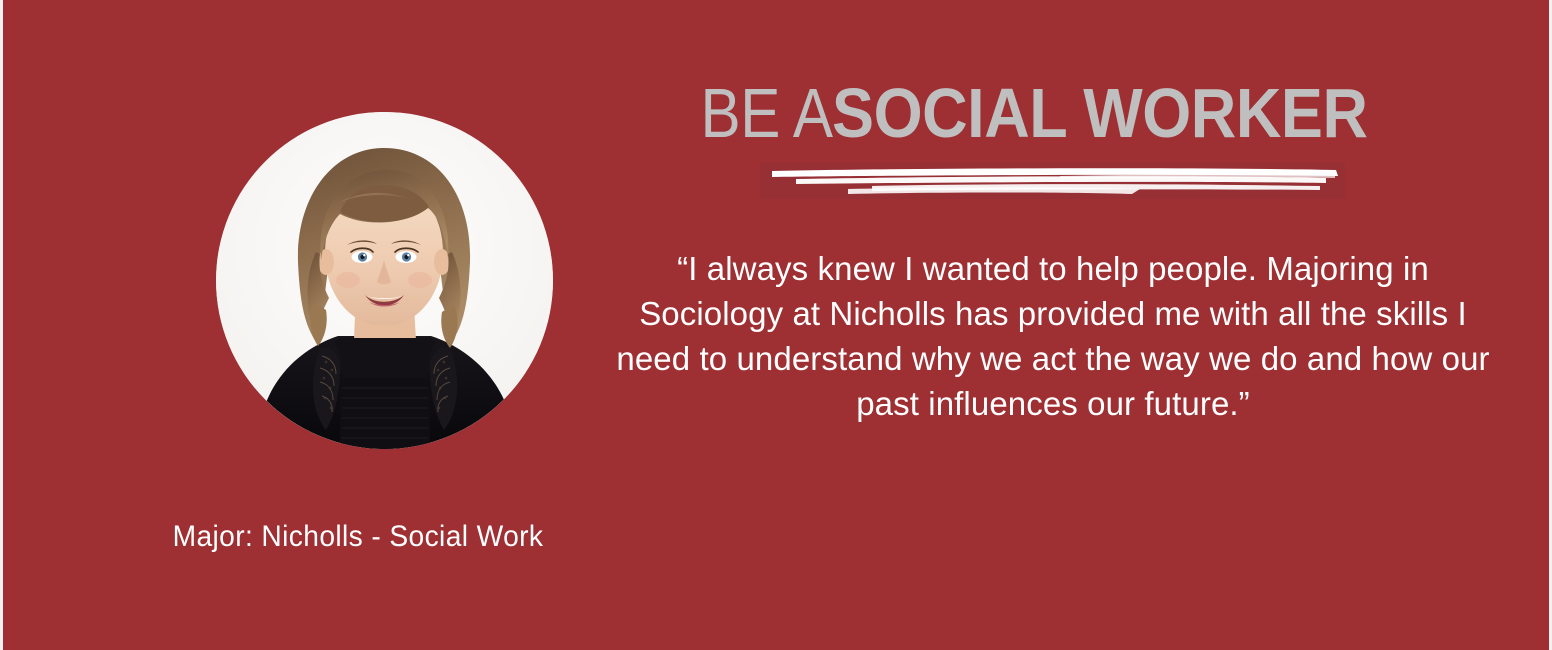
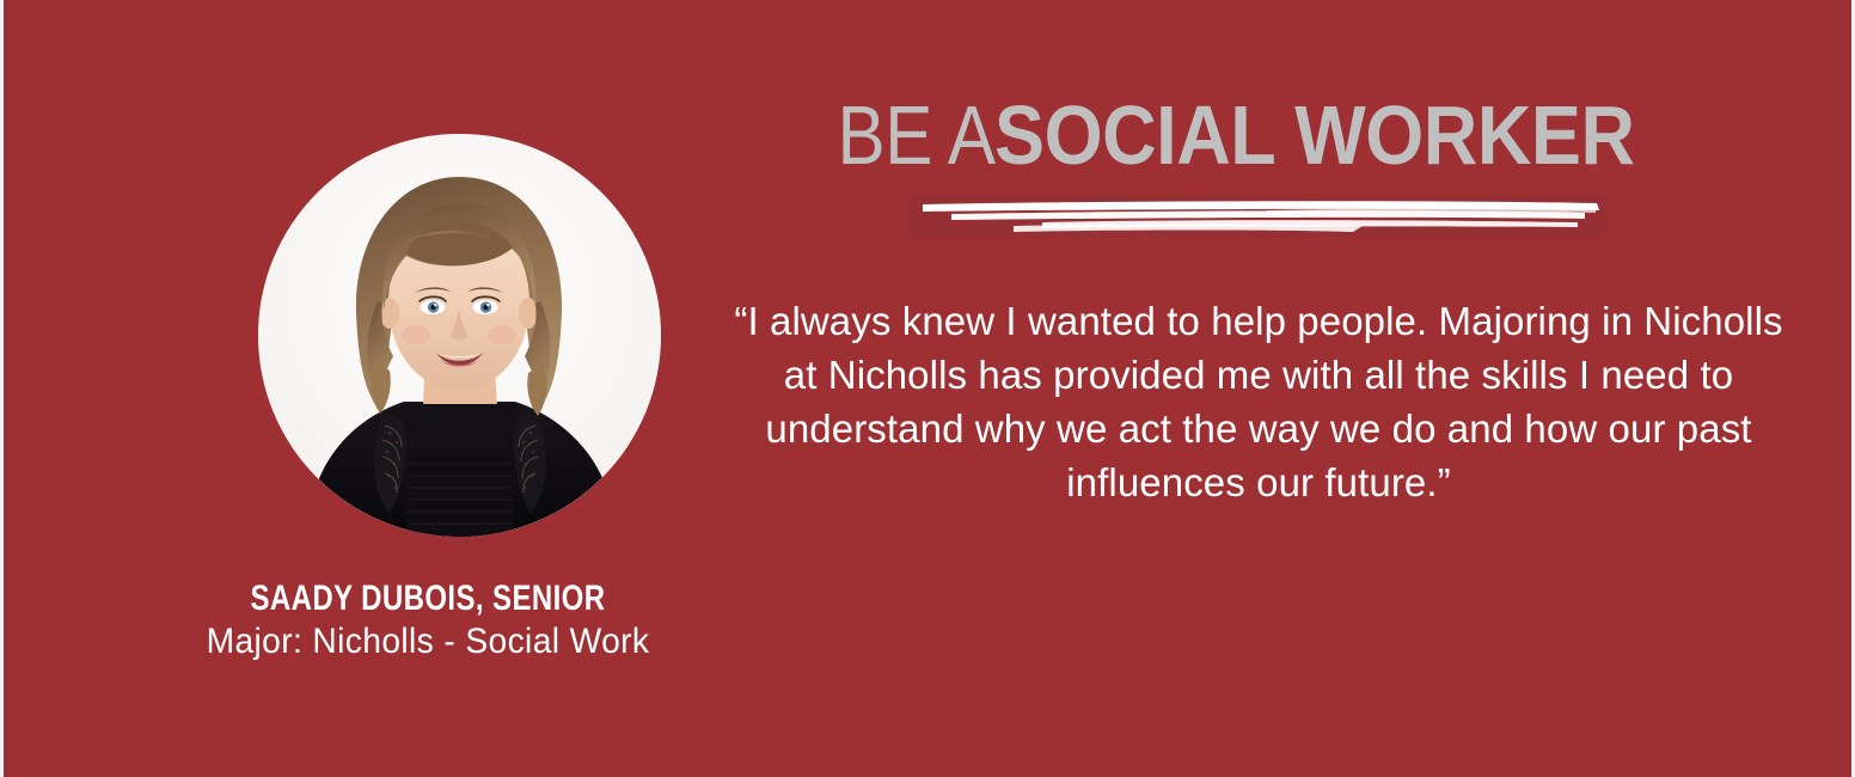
+ SAADY DUBOIS, SENIOR
  Major: Nicholls - Social Work
  BE A SOCIAL WORKER
- “I always knew I wanted to help people. Majoring in Sociology at Nicholls has provided me with all the skills I need to understand why we act the way we do and how our past influences our future.”
+ “I always knew I wanted to help people. Majoring in Nicholls at Nicholls has provided me with all the skills I need to understand why we act the way we do and how our past influences our future.”
